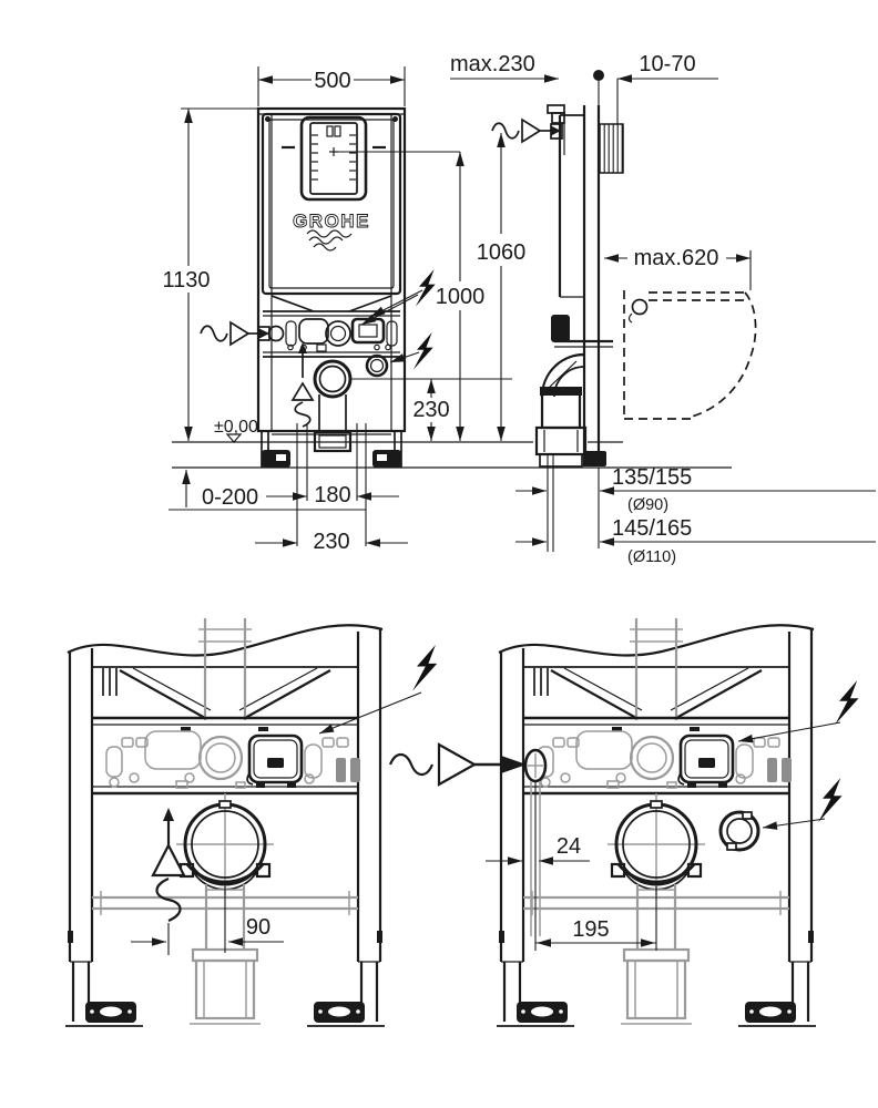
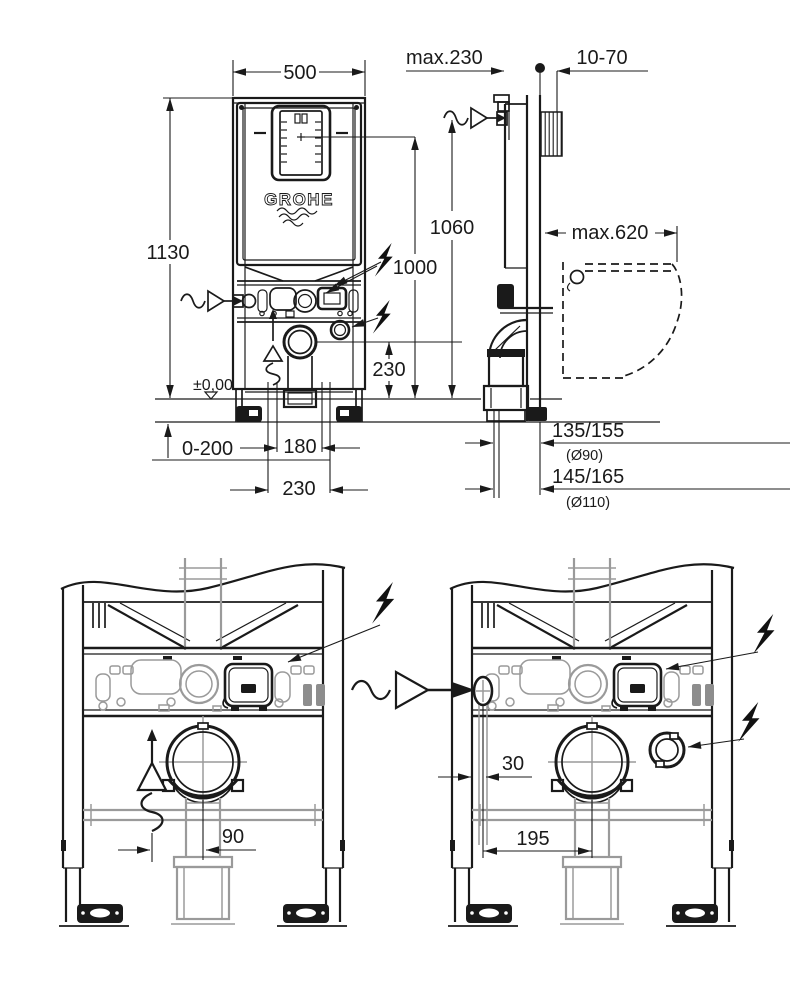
  GROHE
  500
  1130
  1000
  1060
  230
  ±0,00
  0-200
  180
  230
  max.230
  10-70
  max.620
  135/155
  (Ø90)
  145/165
  (Ø110)
  90
- 24
+ 30
  195
